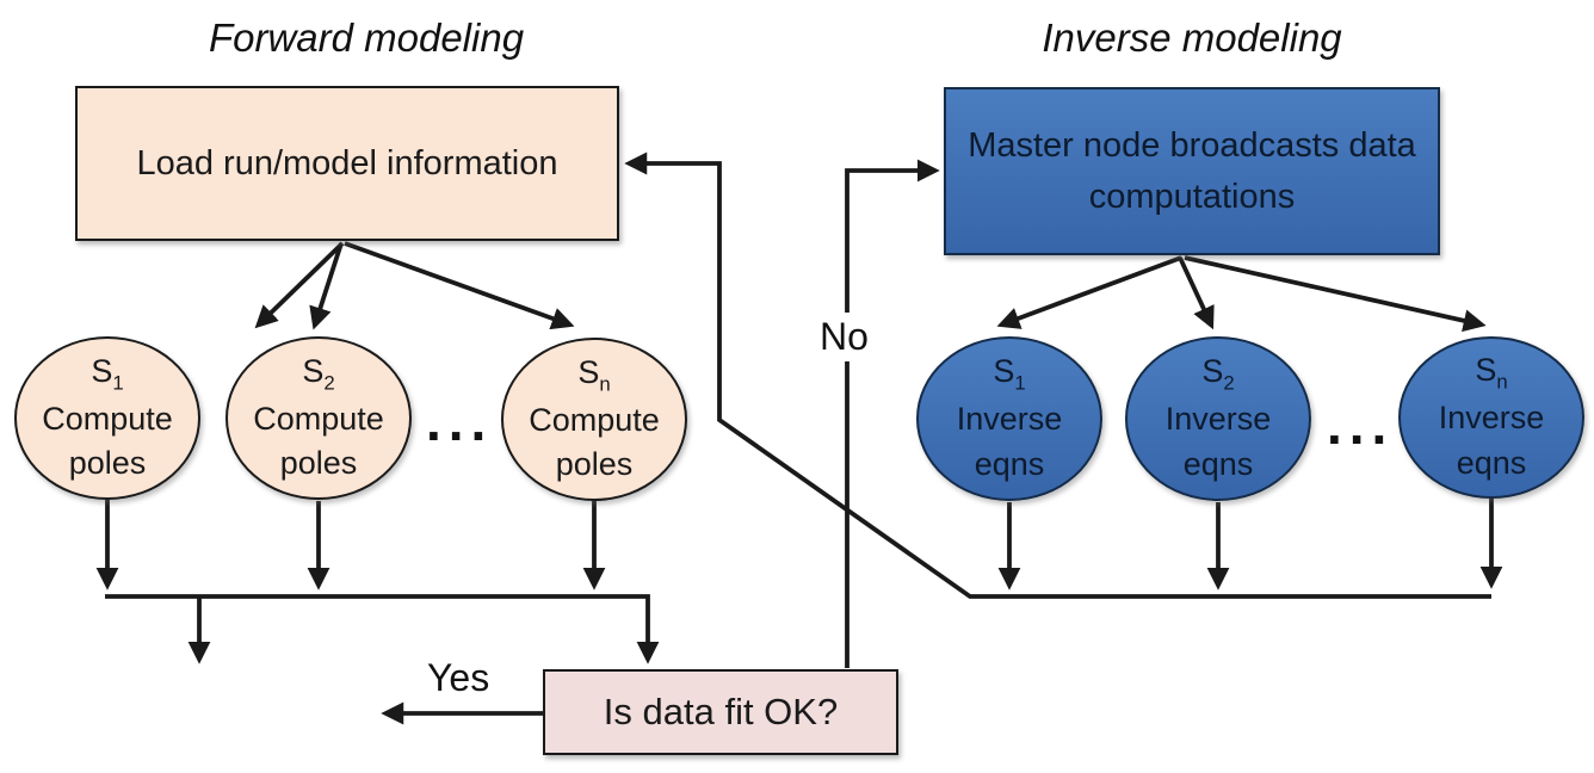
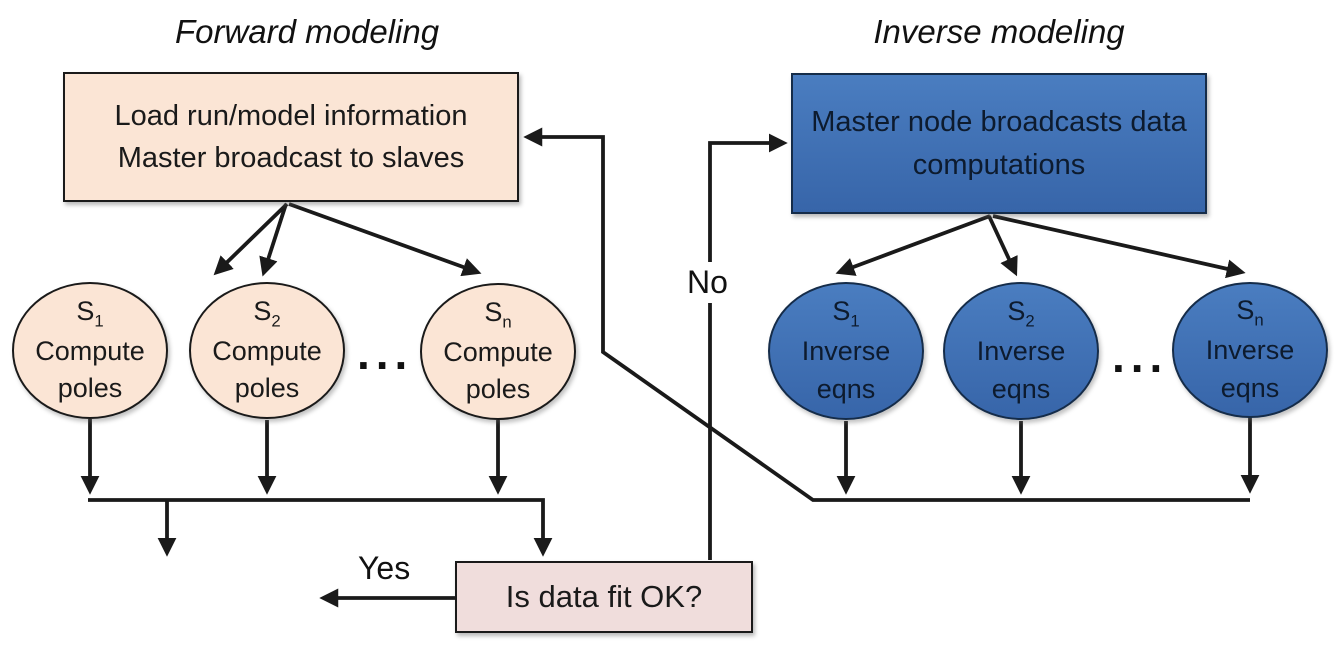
  Forward modeling
  Inverse modeling
  Load run/model information
+ Master broadcast to slaves
  Master node broadcasts data
  computations
  S1
  Compute
  poles
  S2
  Compute
  poles
  ...
  Sn
  Compute
  poles
  S1
  Inverse
  eqns
  S2
  Inverse
  eqns
  ...
  Sn
  Inverse
  eqns
  Is data fit OK?
  Yes
  No
